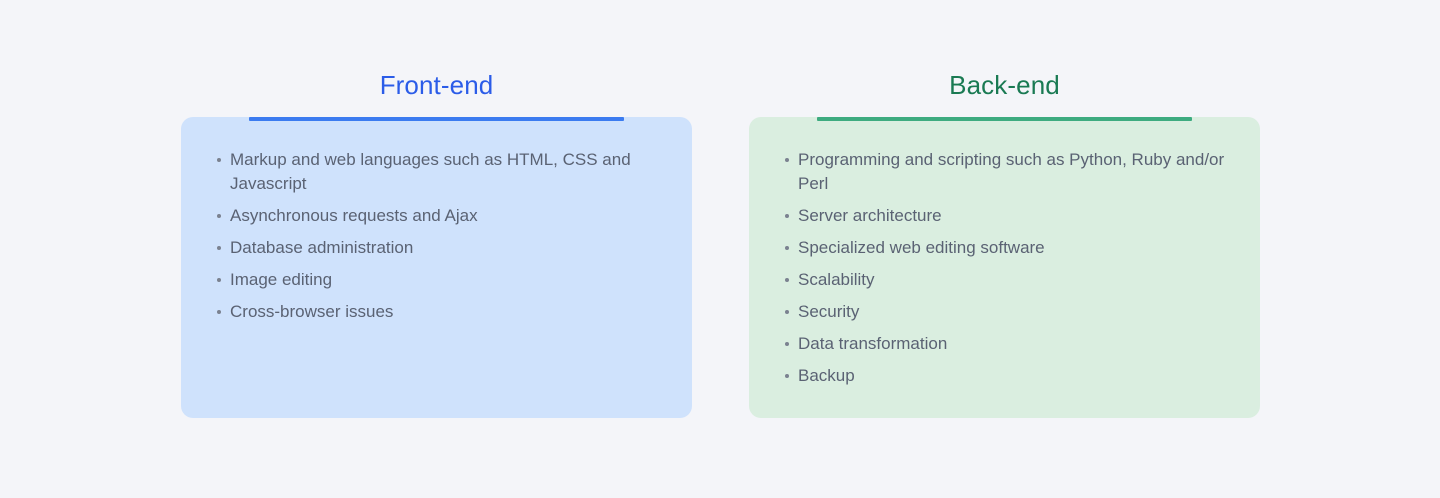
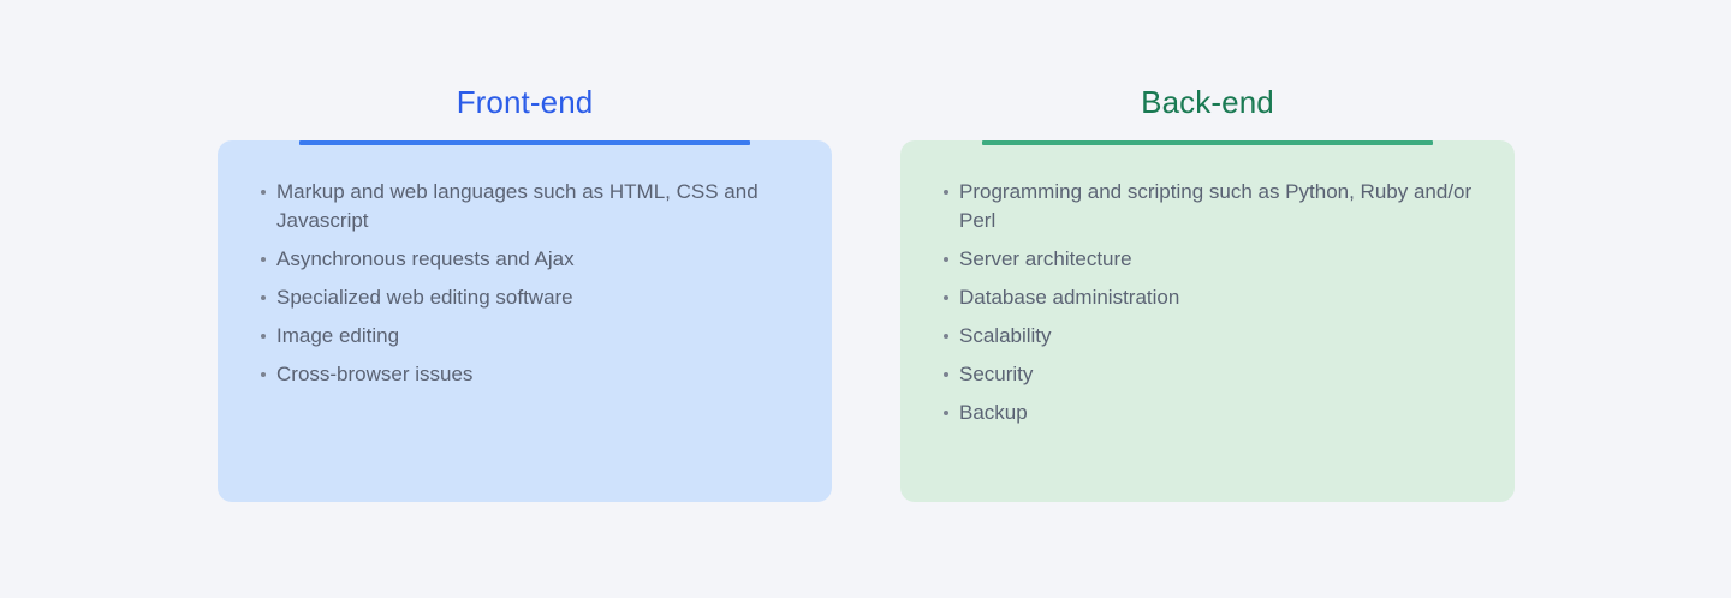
  Front-end
  Markup and web languages such as HTML, CSS and Javascript
  Asynchronous requests and Ajax
- Database administration
+ Specialized web editing software
  Image editing
  Cross-browser issues
  Back-end
  Programming and scripting such as Python, Ruby and/or Perl
  Server architecture
- Specialized web editing software
+ Database administration
  Scalability
  Security
- Data transformation
  Backup
